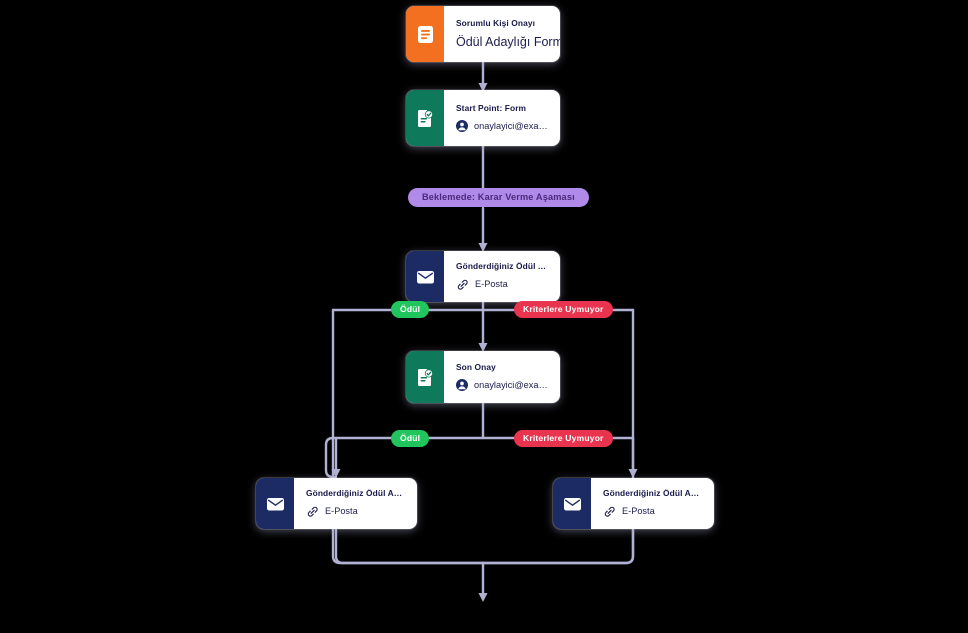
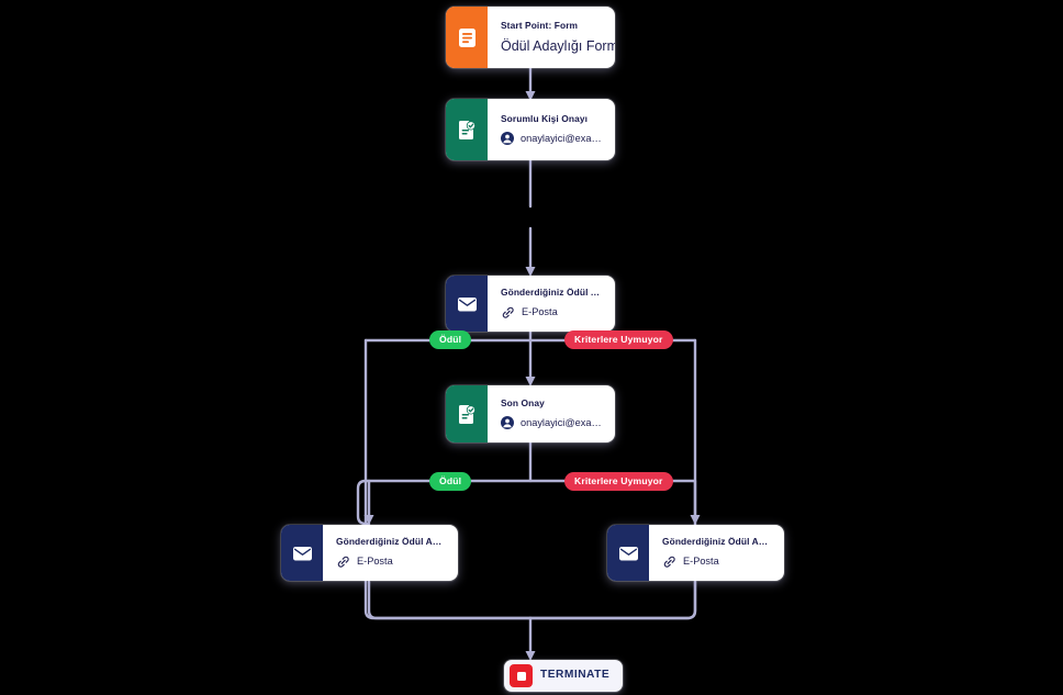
- Sorumlu Kişi Onayı
+ Start Point: Form
  Ödül Adaylığı Form
- Start Point: Form
+ Sorumlu Kişi Onayı
  onaylayici@examp
- Beklemede: Karar Verme Aşaması
  E-Posta
  Ödül
  Kriterlere Uymuyor
  Son Onay
  onaylayici@examp
  Ödül
  Kriterlere Uymuyor
  Gönderdiğiniz Ödül Ada
  E-Posta
  Gönderdiğiniz Ödül Ada
  E-Posta
+ TERMINATE
